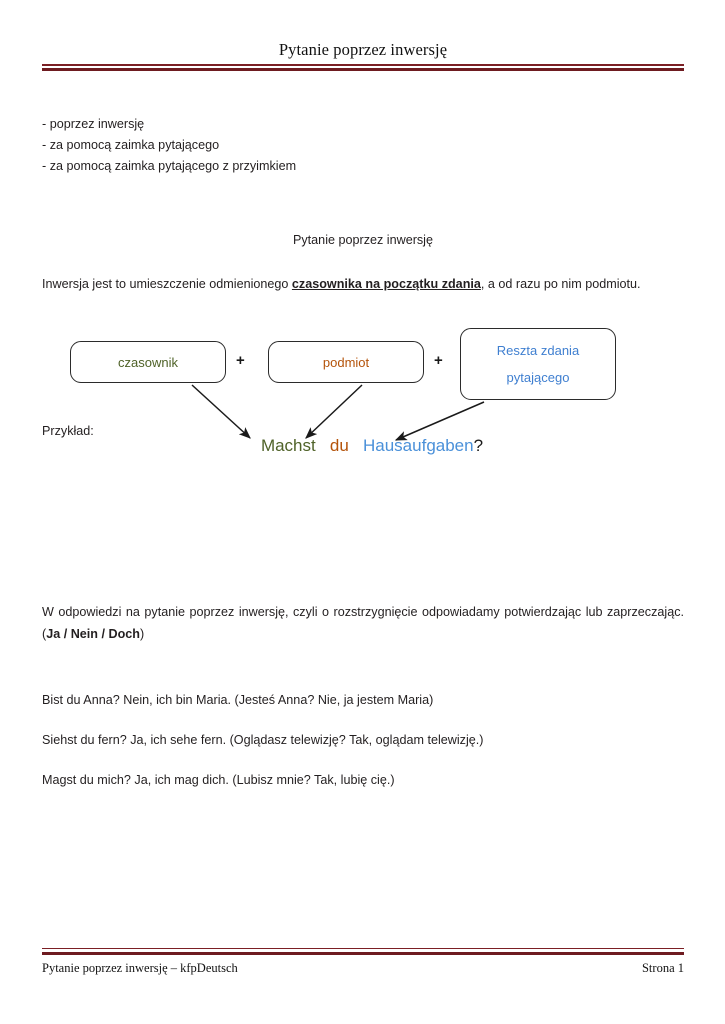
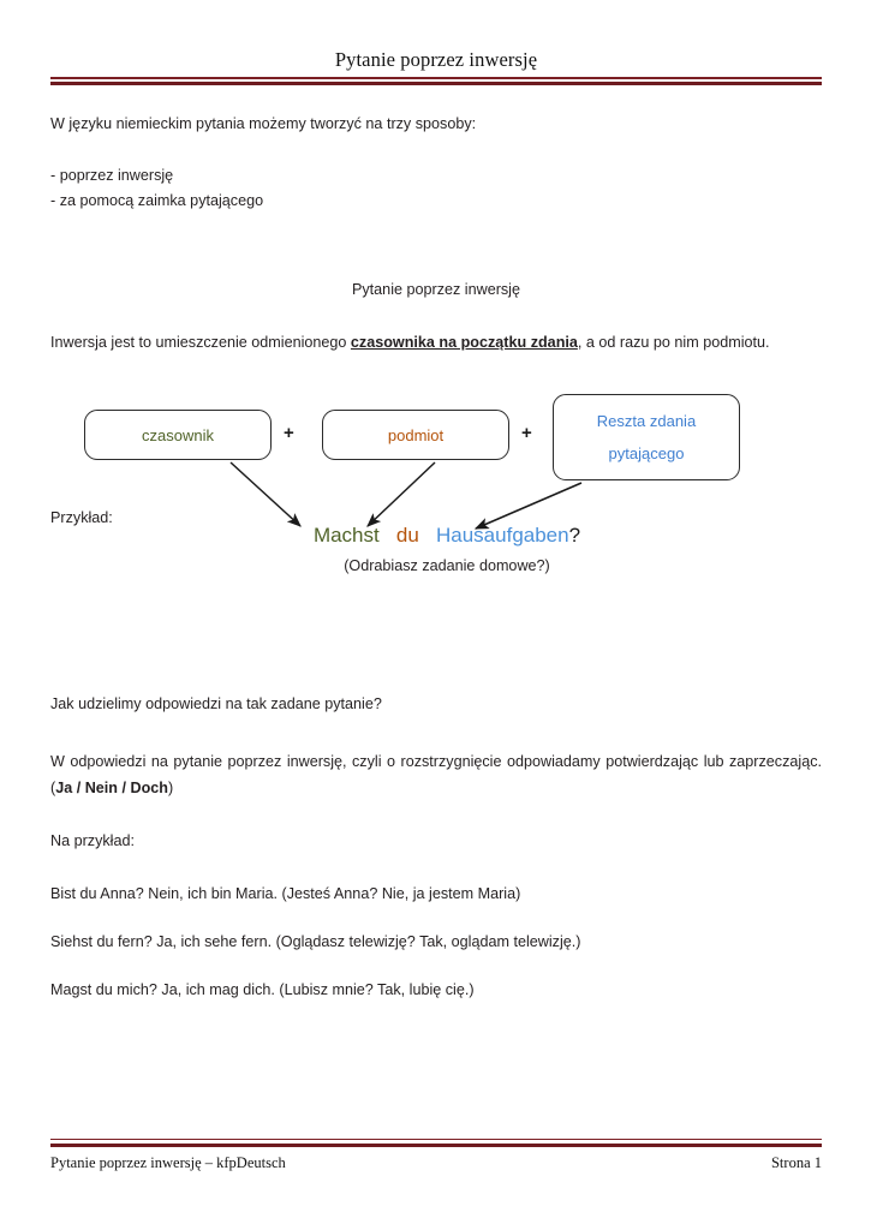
  Pytanie poprzez inwersję
+ W języku niemieckim pytania możemy tworzyć na trzy sposoby:
  - poprzez inwersję
  - za pomocą zaimka pytającego
- - za pomocą zaimka pytającego z przyimkiem
  Pytanie poprzez inwersję
  Inwersja jest to umieszczenie odmienionego czasownika na początku zdania, a od razu po nim podmiotu.
  czasownik
  +
  podmiot
  +
  Reszta zdania
  pytającego
  Przykład:
  Machst du Hausaufgaben?
+ (Odrabiasz zadanie domowe?)
+ Jak udzielimy odpowiedzi na tak zadane pytanie?
  W odpowiedzi na pytanie poprzez inwersję, czyli o rozstrzygnięcie odpowiadamy potwierdzając lub zaprzeczając. (Ja / Nein / Doch)
+ Na przykład:
  Bist du Anna? Nein, ich bin Maria. (Jesteś Anna? Nie, ja jestem Maria)
  Siehst du fern? Ja, ich sehe fern. (Oglądasz telewizję? Tak, oglądam telewizję.)
  Magst du mich? Ja, ich mag dich. (Lubisz mnie? Tak, lubię cię.)
  Pytanie poprzez inwersję – kfpDeutsch
  Strona 1
